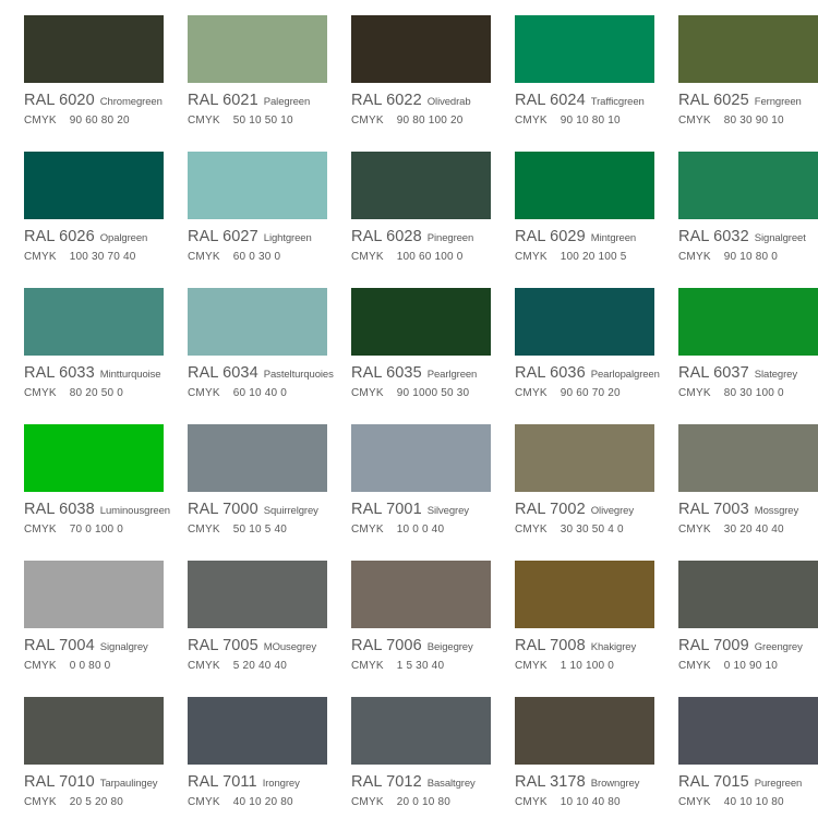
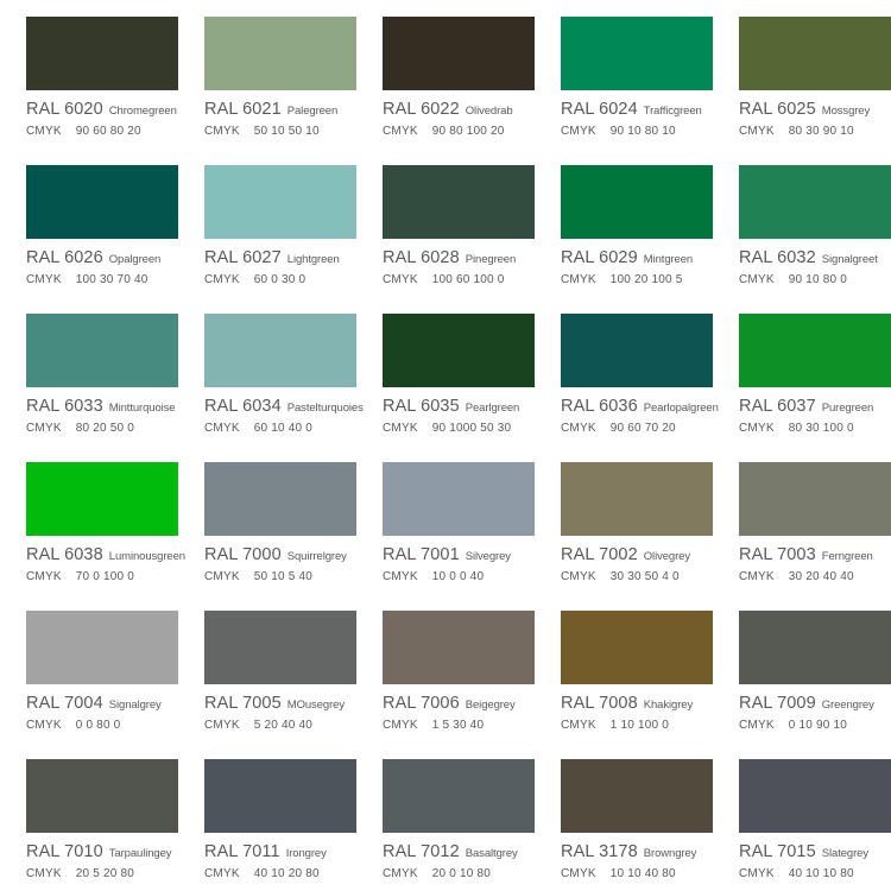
  RAL 6020
  Chromegreen
  CMYK
  90 60 80 20
  RAL 6021
  Palegreen
  CMYK
  50 10 50 10
  RAL 6022
  Olivedrab
  CMYK
  90 80 100 20
  RAL 6024
  Trafficgreen
  CMYK
  90 10 80 10
  RAL 6025
- Ferngreen
+ Mossgrey
  CMYK
  80 30 90 10
  RAL 6026
  Opalgreen
  CMYK
  100 30 70 40
  RAL 6027
  Lightgreen
  CMYK
  60 0 30 0
  RAL 6028
  Pinegreen
  CMYK
  100 60 100 0
  RAL 6029
  Mintgreen
  CMYK
  100 20 100 5
  RAL 6032
  Signalgreet
  CMYK
  90 10 80 0
  RAL 6033
  Mintturquoise
  CMYK
  80 20 50 0
  RAL 6034
  Pastelturquoies
  CMYK
  60 10 40 0
  RAL 6035
  Pearlgreen
  CMYK
  90 1000 50 30
  RAL 6036
  Pearlopalgreen
  CMYK
  90 60 70 20
  RAL 6037
- Slategrey
+ Puregreen
  CMYK
  80 30 100 0
  RAL 6038
  Luminousgreen
  CMYK
  70 0 100 0
  RAL 7000
  Squirrelgrey
  CMYK
  50 10 5 40
  RAL 7001
  Silvegrey
  CMYK
  10 0 0 40
  RAL 7002
  Olivegrey
  CMYK
  30 30 50 4 0
  RAL 7003
- Mossgrey
+ Ferngreen
  CMYK
  30 20 40 40
  RAL 7004
  Signalgrey
  CMYK
  0 0 80 0
  RAL 7005
  MOusegrey
  CMYK
  5 20 40 40
  RAL 7006
  Beigegrey
  CMYK
  1 5 30 40
  RAL 7008
  Khakigrey
  CMYK
  1 10 100 0
  RAL 7009
  Greengrey
  CMYK
  0 10 90 10
  RAL 7010
  Tarpaulingey
  CMYK
  20 5 20 80
  RAL 7011
  Irongrey
  CMYK
  40 10 20 80
  RAL 7012
  Basaltgrey
  CMYK
  20 0 10 80
  RAL 3178
  Browngrey
  CMYK
  10 10 40 80
  RAL 7015
- Puregreen
+ Slategrey
  CMYK
  40 10 10 80
